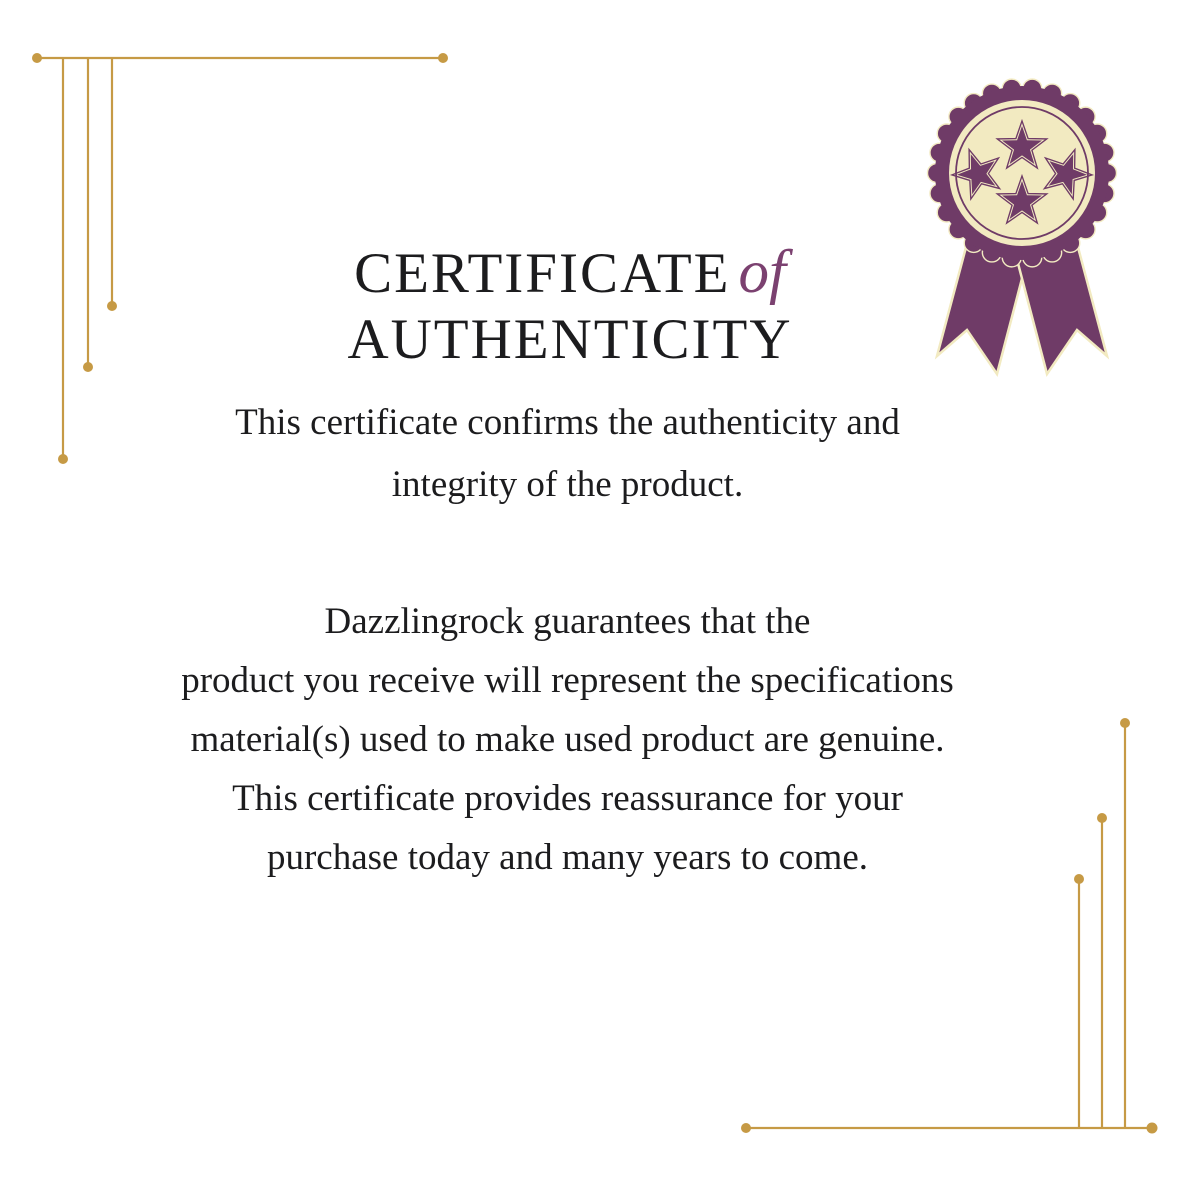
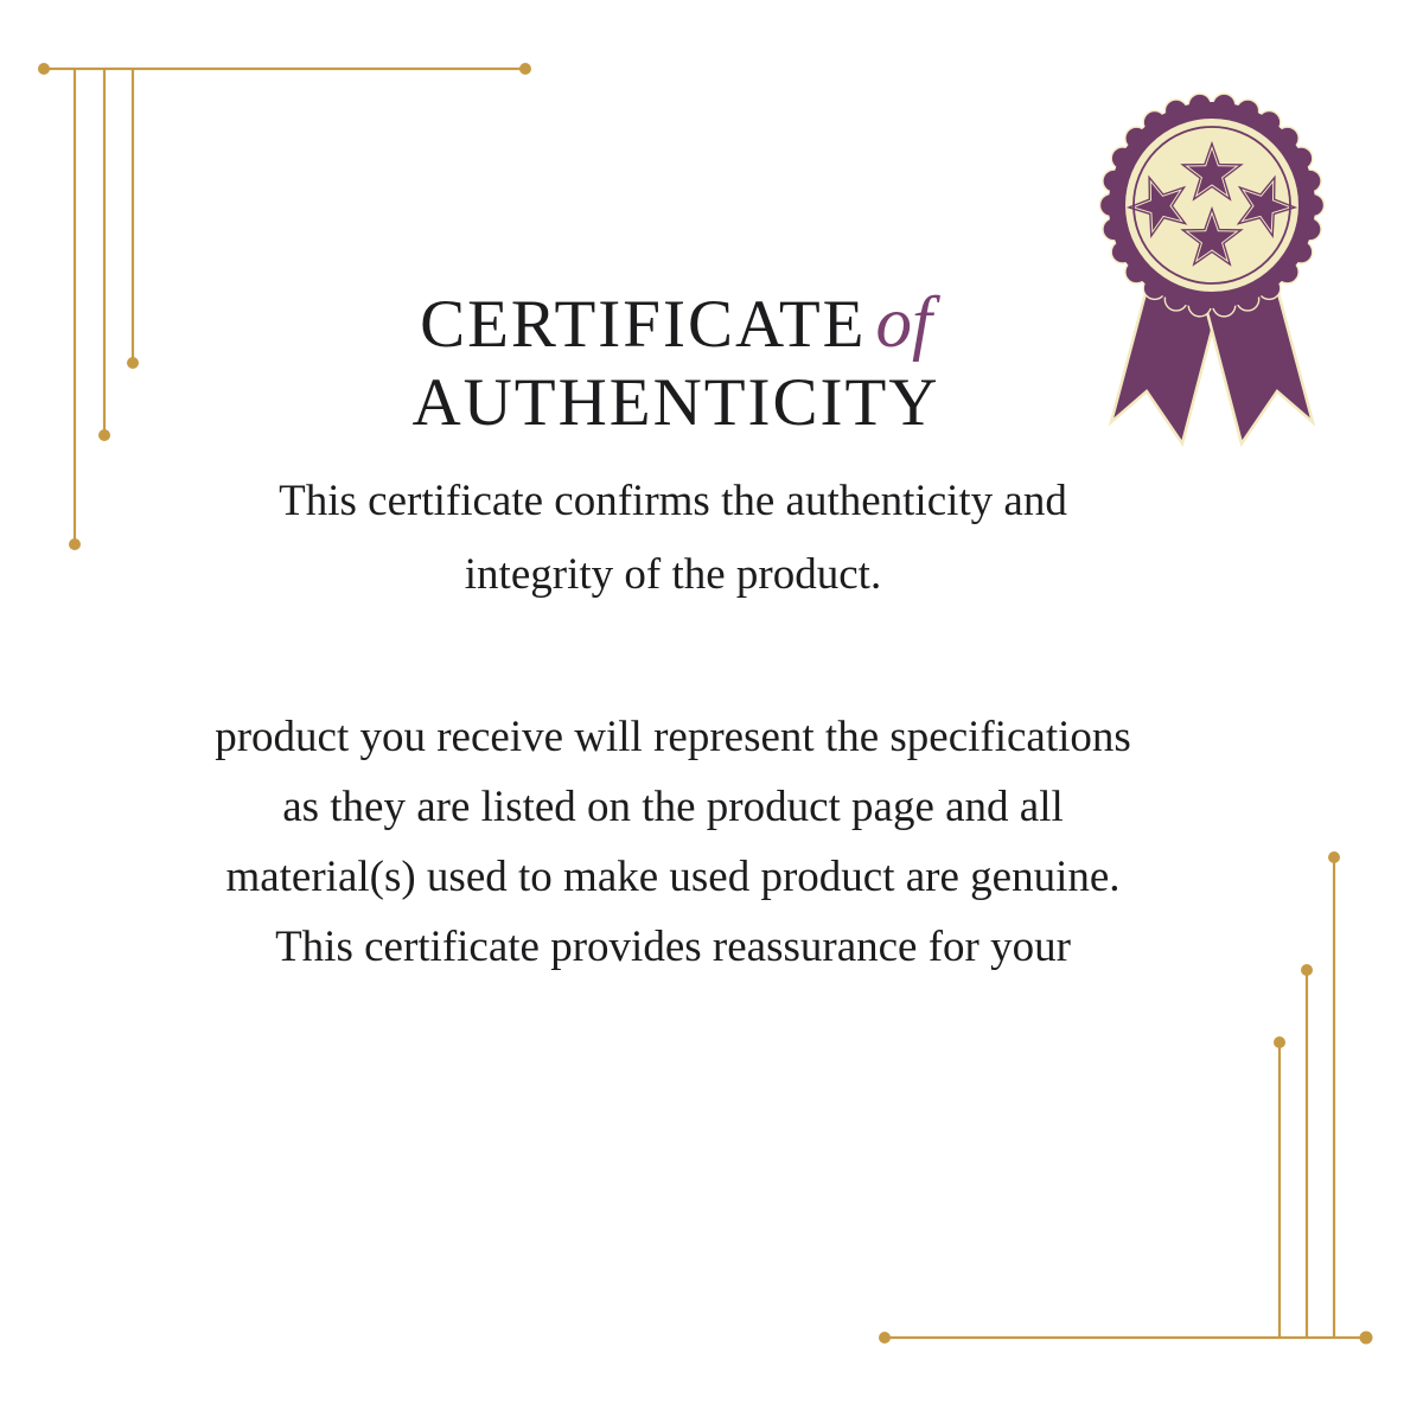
  CERTIFICATE of
  AUTHENTICITY
  This certificate confirms the authenticity and
  integrity of the product.
- Dazzlingrock guarantees that the
  product you receive will represent the specifications
+ as they are listed on the product page and all
  material(s) used to make used product are genuine.
  This certificate provides reassurance for your
- purchase today and many years to come.
